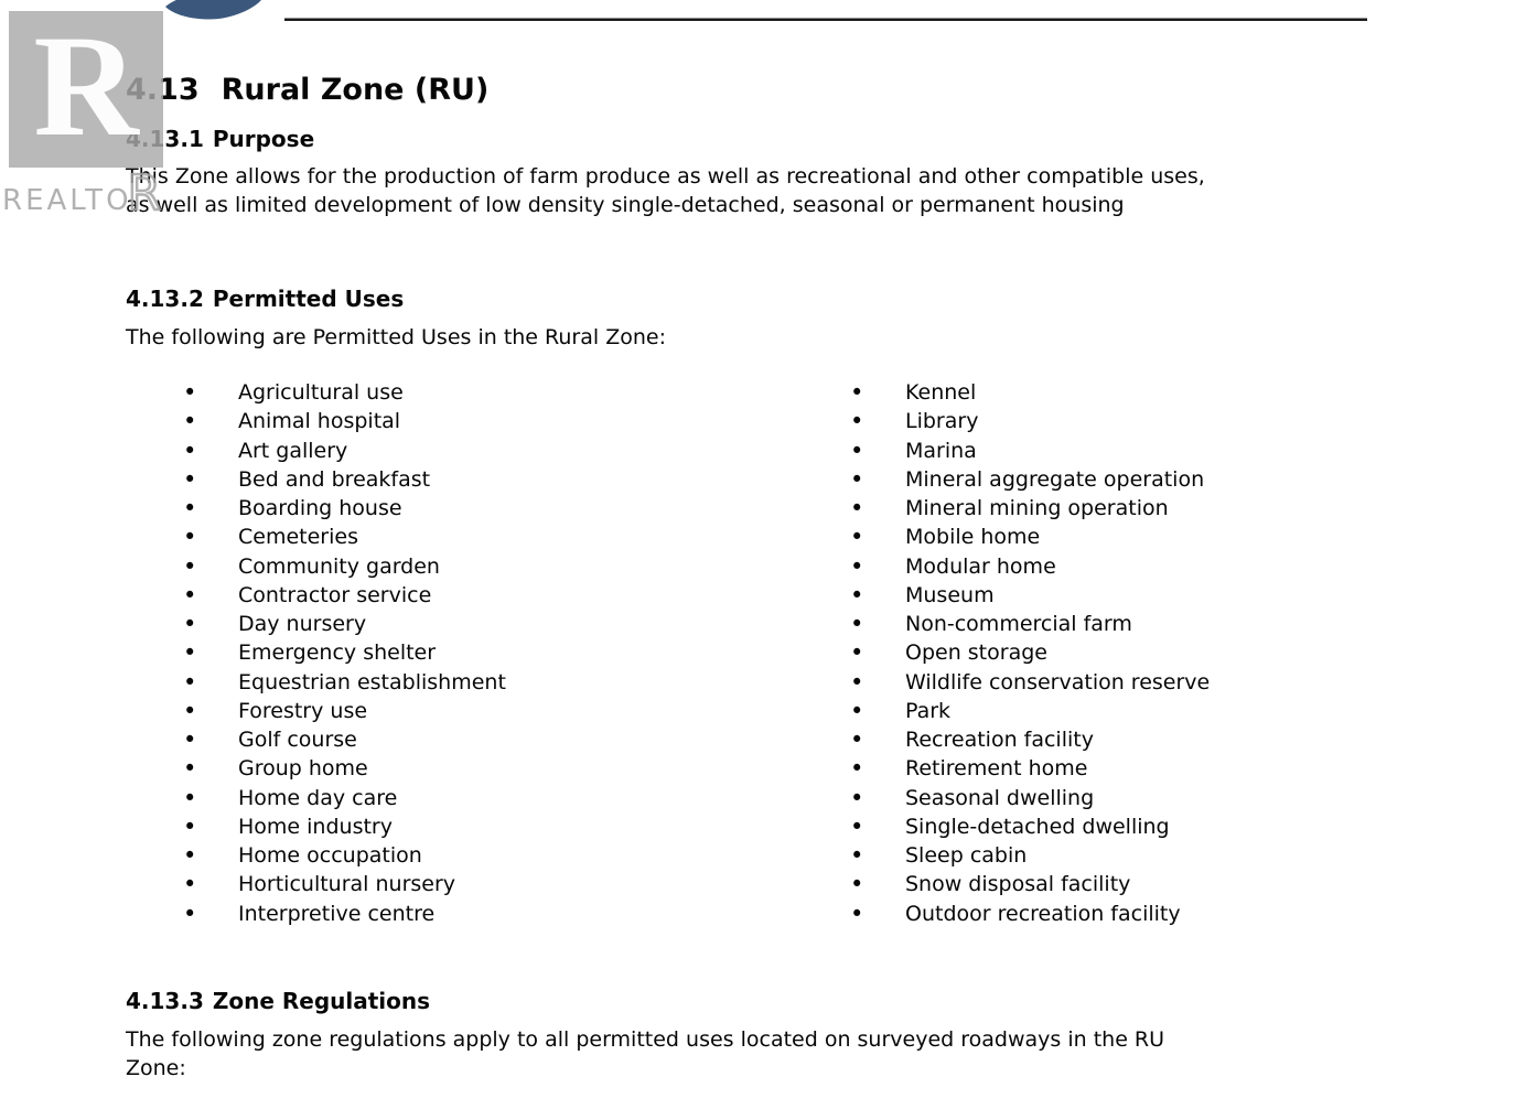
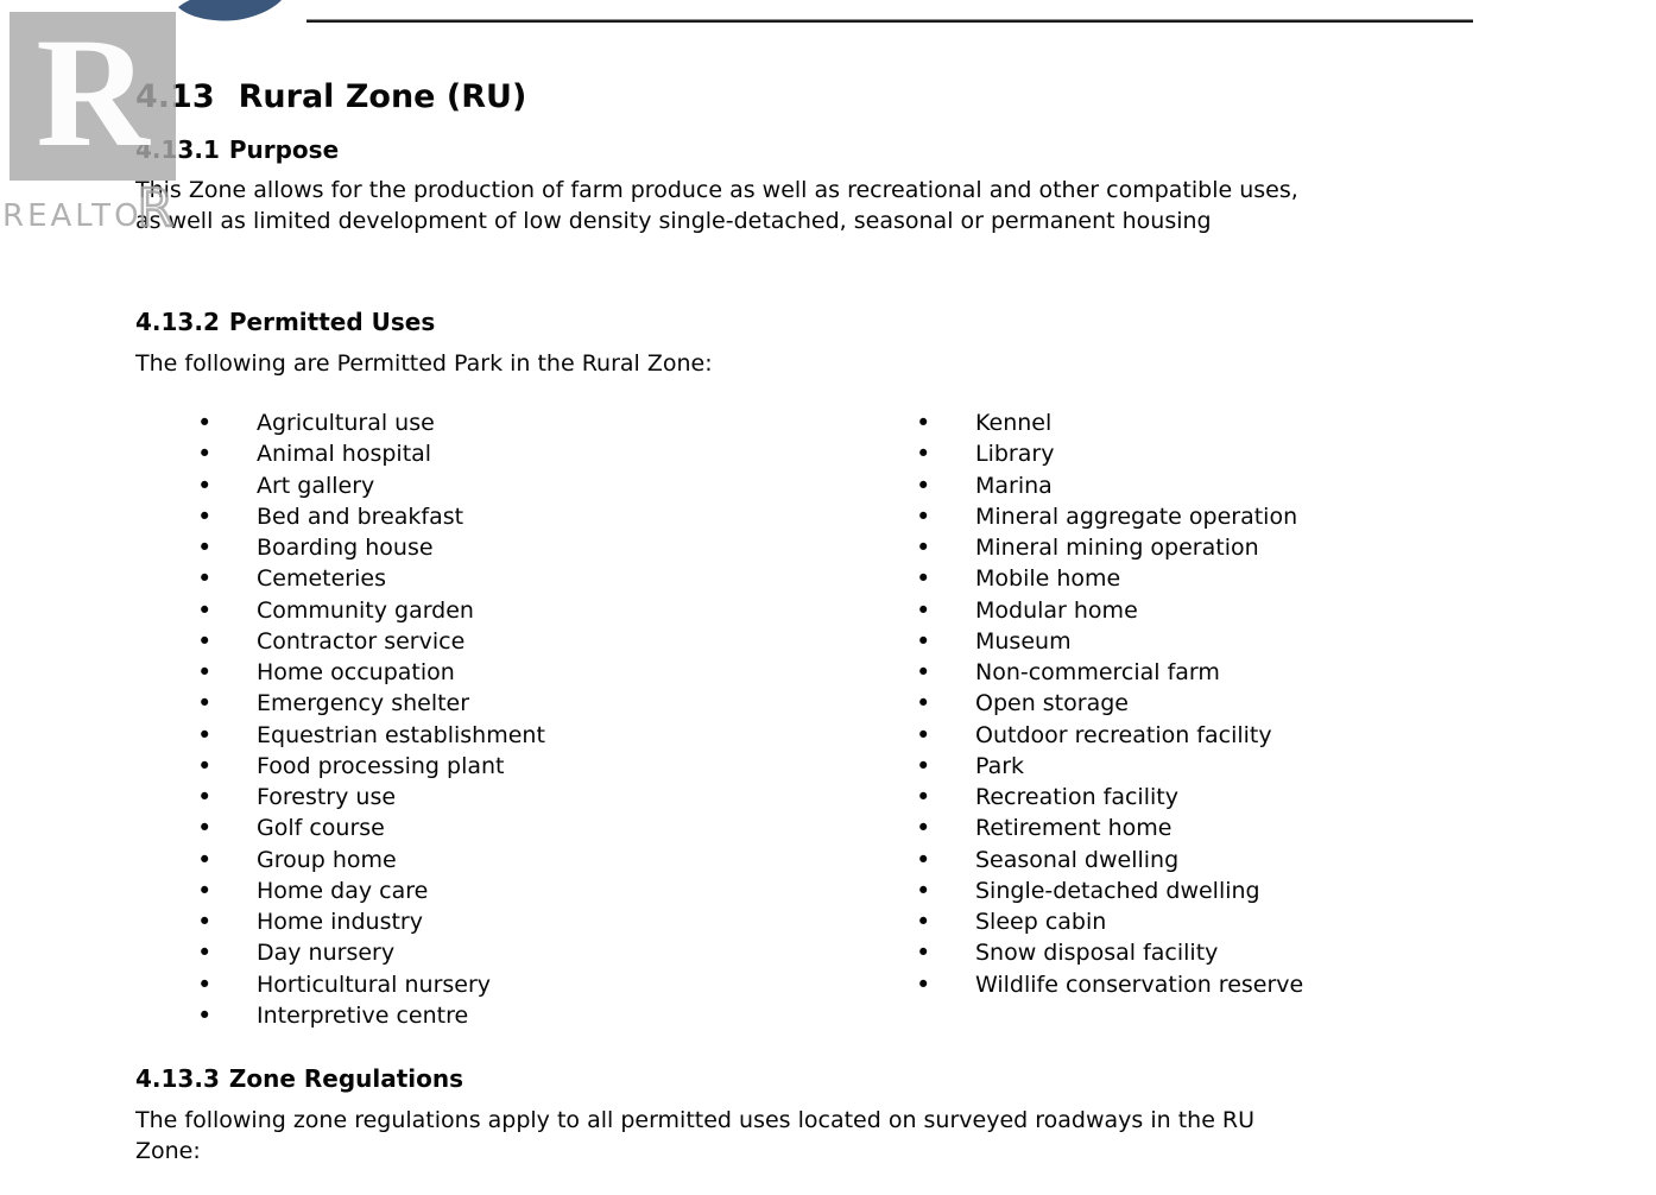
  R
  REALTO
  R
  4.13 Rural Zone (RU)
  4.13.1 Purpose
  This Zone allows for the production of farm produce as well as recreational and other compatible uses,
  as well as limited development of low density single-detached, seasonal or permanent housing
  4.13.2 Permitted Uses
- The following are Permitted Uses in the Rural Zone:
+ The following are Permitted Park in the Rural Zone:
  Agricultural use
  Animal hospital
  Art gallery
  Bed and breakfast
  Boarding house
  Cemeteries
  Community garden
  Contractor service
- Day nursery
+ Home occupation
  Emergency shelter
  Equestrian establishment
+ Food processing plant
  Forestry use
  Golf course
  Group home
  Home day care
  Home industry
- Home occupation
+ Day nursery
  Horticultural nursery
  Interpretive centre
  Kennel
  Library
  Marina
  Mineral aggregate operation
  Mineral mining operation
  Mobile home
  Modular home
  Museum
  Non-commercial farm
  Open storage
- Wildlife conservation reserve
+ Outdoor recreation facility
  Park
  Recreation facility
  Retirement home
  Seasonal dwelling
  Single-detached dwelling
  Sleep cabin
  Snow disposal facility
- Outdoor recreation facility
+ Wildlife conservation reserve
  4.13.3 Zone Regulations
  The following zone regulations apply to all permitted uses located on surveyed roadways in the RU
  Zone:
